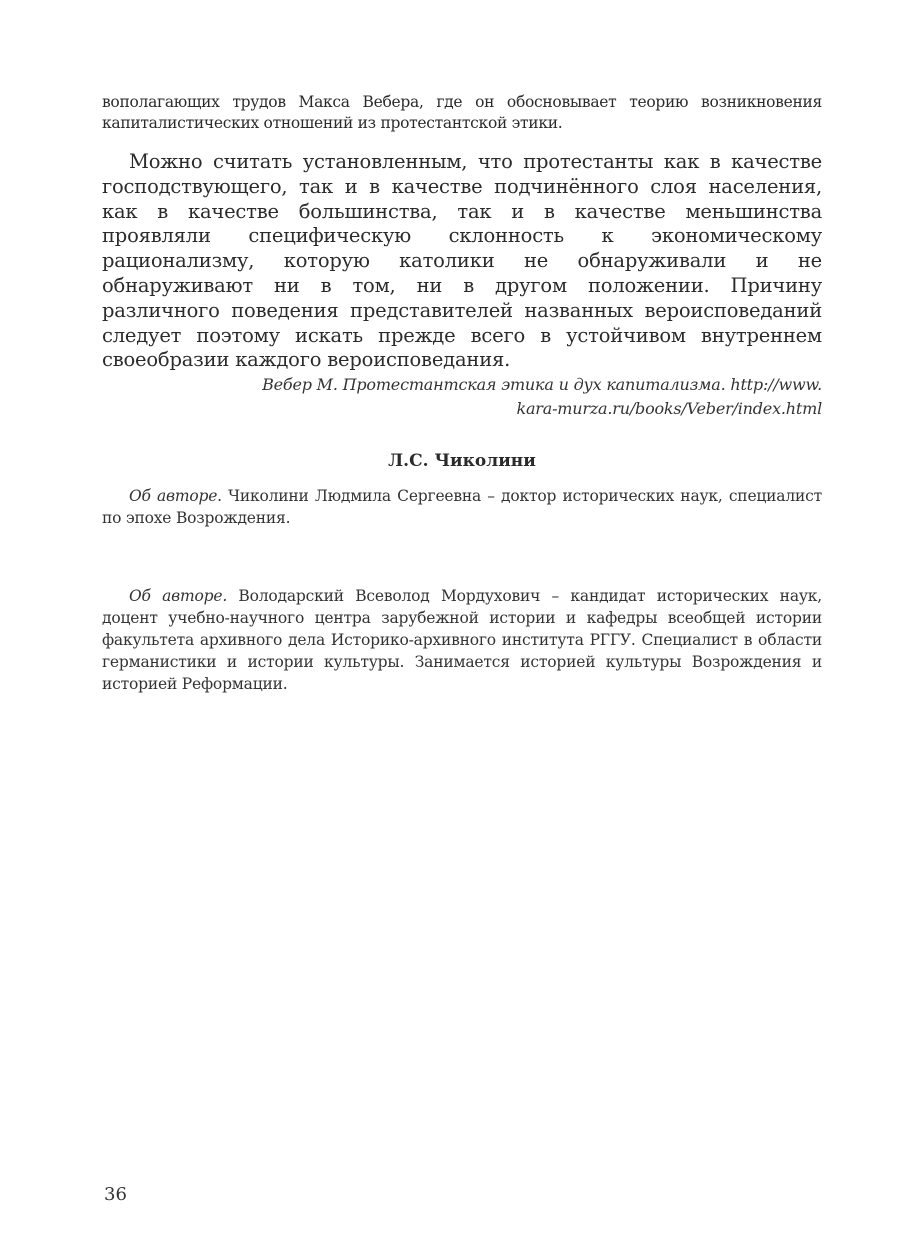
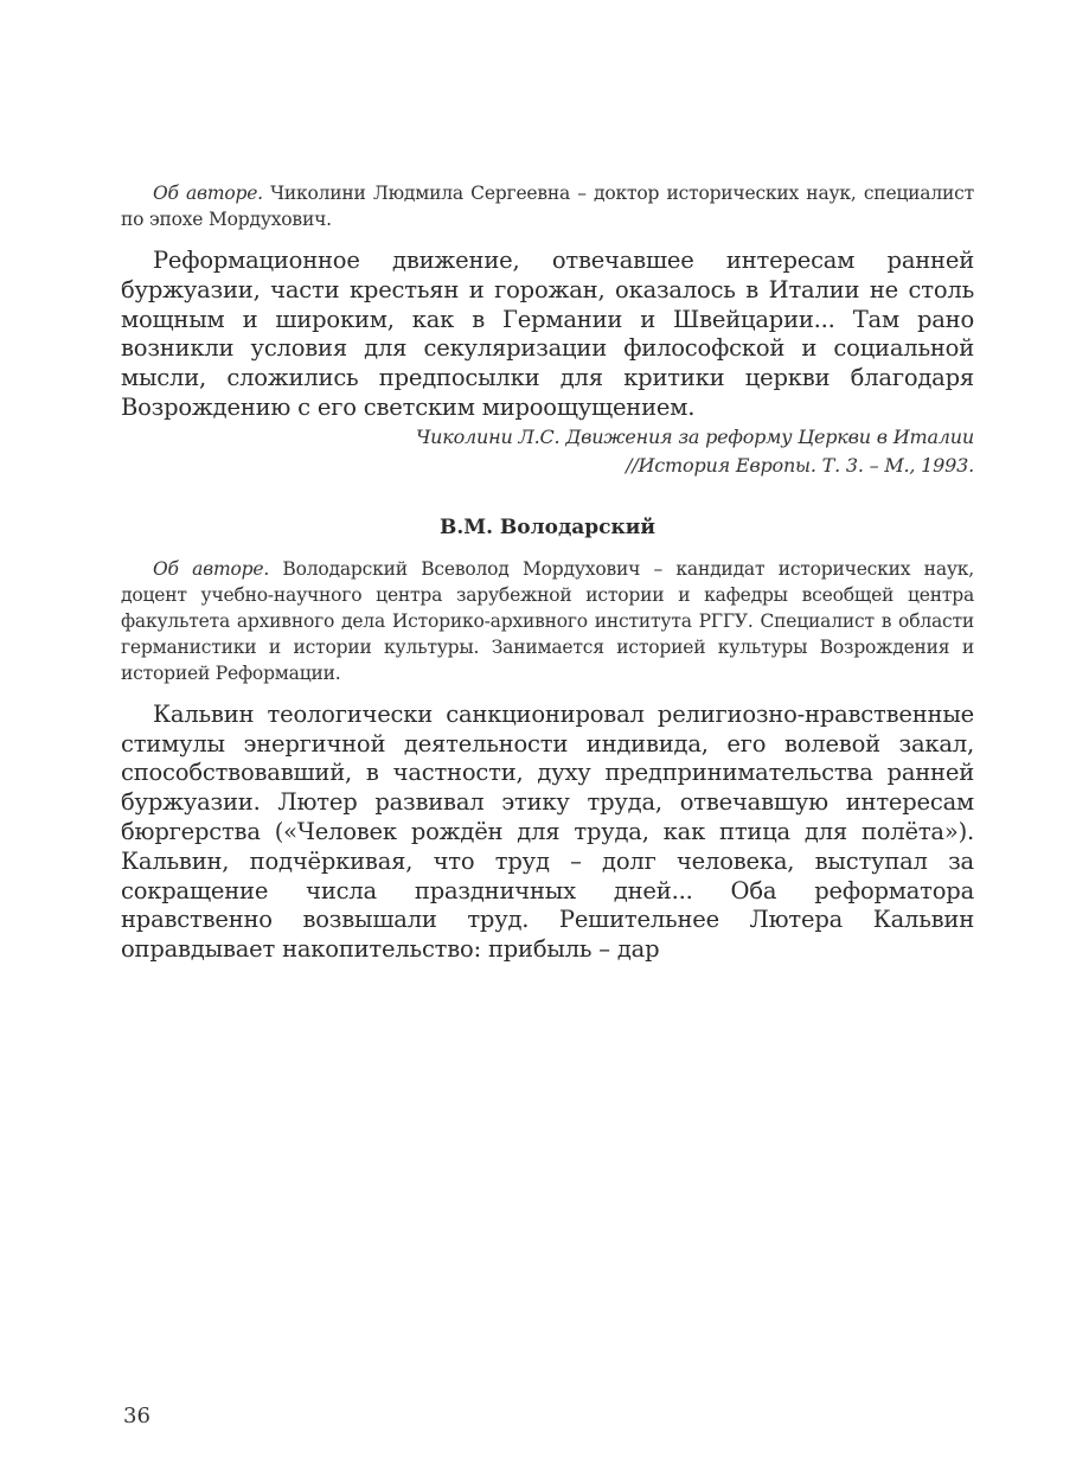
- вополагающих трудов Макса Вебера, где он обосновывает теорию возникновения капиталистических отношений из протестантской этики.
- Можно считать установленным, что протестанты как в качестве господствующего, так и в качестве подчинённого слоя населения, как в качестве большинства, так и в качестве меньшинства проявляли специфическую склонность к экономическому рационализму, которую католики не обнаруживали и не обнаруживают ни в том, ни в другом положении. Причину различного поведения представителей названных вероисповеданий следует поэтому искать прежде всего в устойчивом внутреннем своеобразии каждого вероисповедания.
- Вебер М. Протестантская этика и дух капитализма. http://www.
- kara-murza.ru/books/Veber/index.html
- Л.С. Чиколини
- Об авторе. Чиколини Людмила Сергеевна – доктор исторических наук, специалист по эпохе Возрождения.
+ Об авторе. Чиколини Людмила Сергеевна – доктор исторических наук, специалист по эпохе Мордухович.
+ Реформационное движение, отвечавшее интересам ранней буржуазии, части крестьян и горожан, оказалось в Италии не столь мощным и широким, как в Германии и Швейцарии... Там рано возникли условия для секуляризации философской и социальной мысли, сложились предпосылки для критики церкви благодаря Возрождению с его светским мироощущением.
+ Чиколини Л.С. Движения за реформу Церкви в Италии
+ //История Европы. Т. 3. – М., 1993.
+ В.М. Володарский
- Об авторе. Володарский Всеволод Мордухович – кандидат исторических наук, доцент учебно-научного центра зарубежной истории и кафедры всеобщей истории факультета архивного дела Историко-архивного института РГГУ. Специалист в области германистики и истории культуры. Занимается историей культуры Возрождения и историей Реформации.
+ Об авторе. Володарский Всеволод Мордухович – кандидат исторических наук, доцент учебно-научного центра зарубежной истории и кафедры всеобщей центра факультета архивного дела Историко-архивного института РГГУ. Специалист в области германистики и истории культуры. Занимается историей культуры Возрождения и историей Реформации.
+ Кальвин теологически санкционировал религиозно-нравственные стимулы энергичной деятельности индивида, его волевой закал, способствовавший, в частности, духу предпринимательства ранней буржуазии. Лютер развивал этику труда, отвечавшую интересам бюргерства («Человек рождён для труда, как птица для полёта»). Кальвин, подчёркивая, что труд – долг человека, выступал за сокращение числа праздничных дней... Оба реформатора нравственно возвышали труд. Решительнее Лютера Кальвин оправдывает накопительство: прибыль – дар
  36
